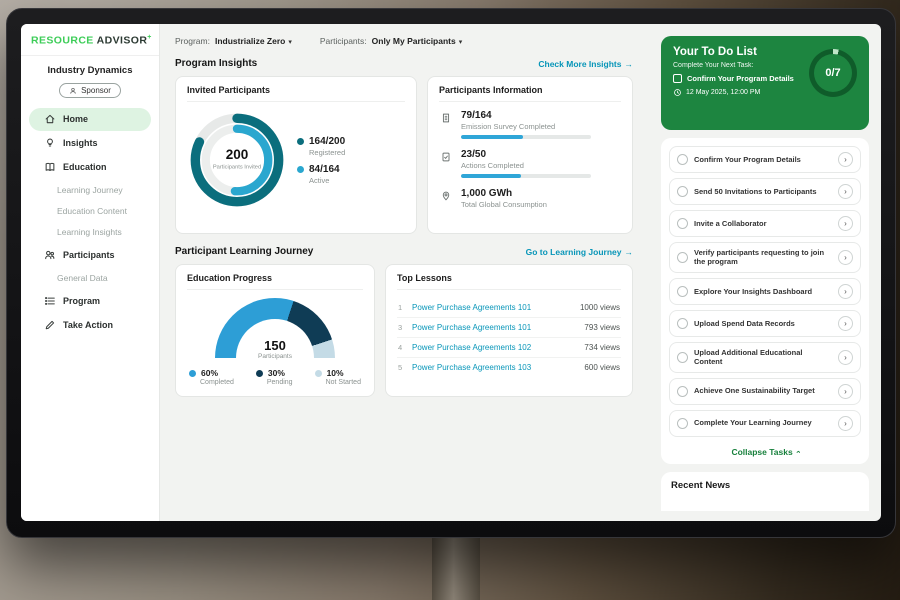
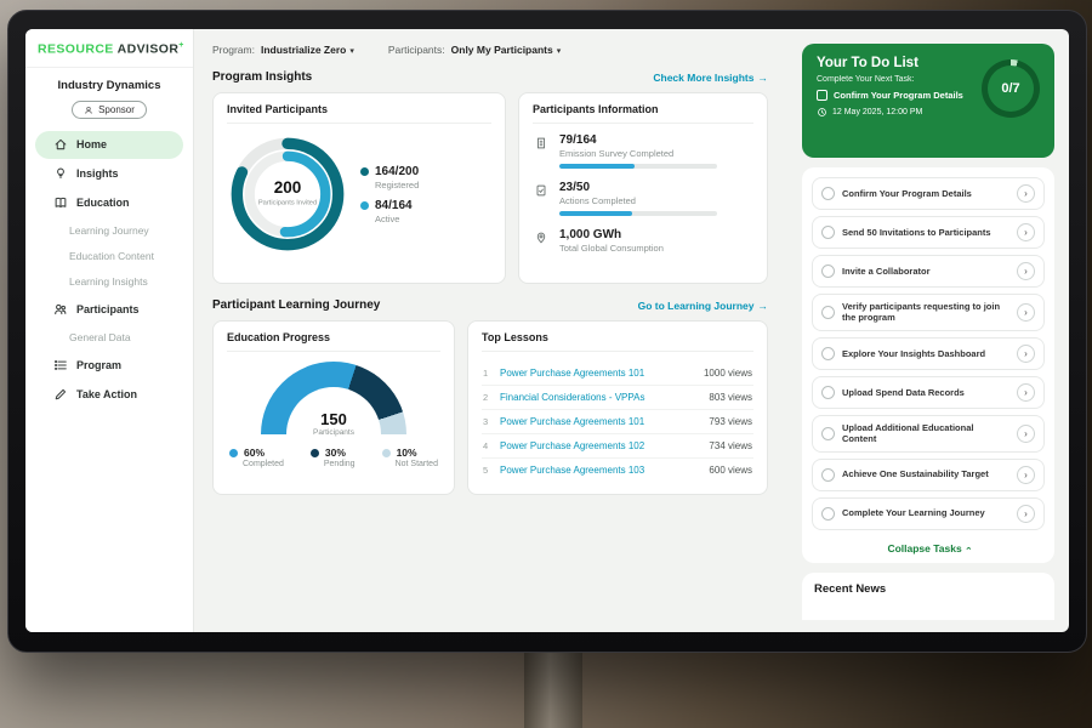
  RESOURCE ADVISOR
  Industry Dynamics
  Sponsor
  Home
  Insights
  Education
  Learning Journey
  Education Content
  Learning Insights
  Participants
  General Data
  Program
  Take Action
  Program: Industrialize Zero
  Participants: Only My Participants
  Program Insights
  Check More Insights →
  Invited Participants
  200
  164/200
  Registered
  84/164
  Active
  Participants Information
  79/164
  Emission Survey Completed
  23/50
  Actions Completed
  1,000 GWh
  Total Global Consumption
  Participant Learning Journey
  Go to Learning Journey →
  Education Progress
  150
  60%
  30%
  10%
  Top Lessons
  1
  Power Purchase Agreements 101
  1000 views
+ 2
+ Financial Considerations - VPPAs
+ 803 views
  3
  Power Purchase Agreements 101
  793 views
  4
  Power Purchase Agreements 102
  734 views
  5
  Power Purchase Agreements 103
  600 views
  Your To Do List
  Confirm Your Program Details
  0/7
  Confirm Your Program Details
  ›
  Send 50 Invitations to Participants
  ›
  Invite a Collaborator
  ›
  Verify participants requesting to join the program
  ›
  Explore Your Insights Dashboard
  ›
  Upload Spend Data Records
  ›
  Upload Additional Educational Content
  ›
  Achieve One Sustainability Target
  ›
  Complete Your Learning Journey
  ›
  Collapse Tasks
  Recent News
